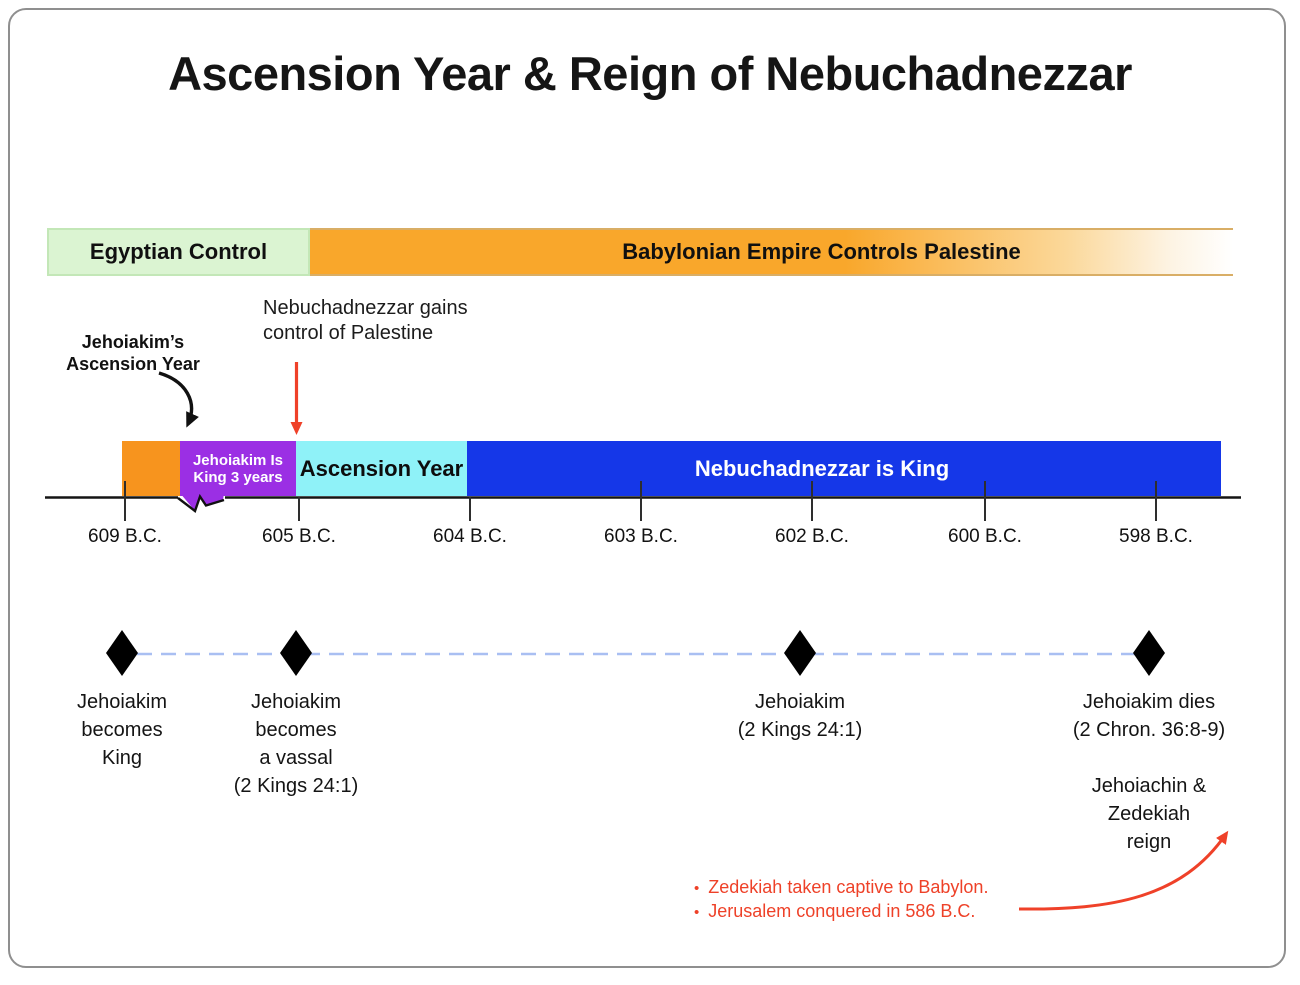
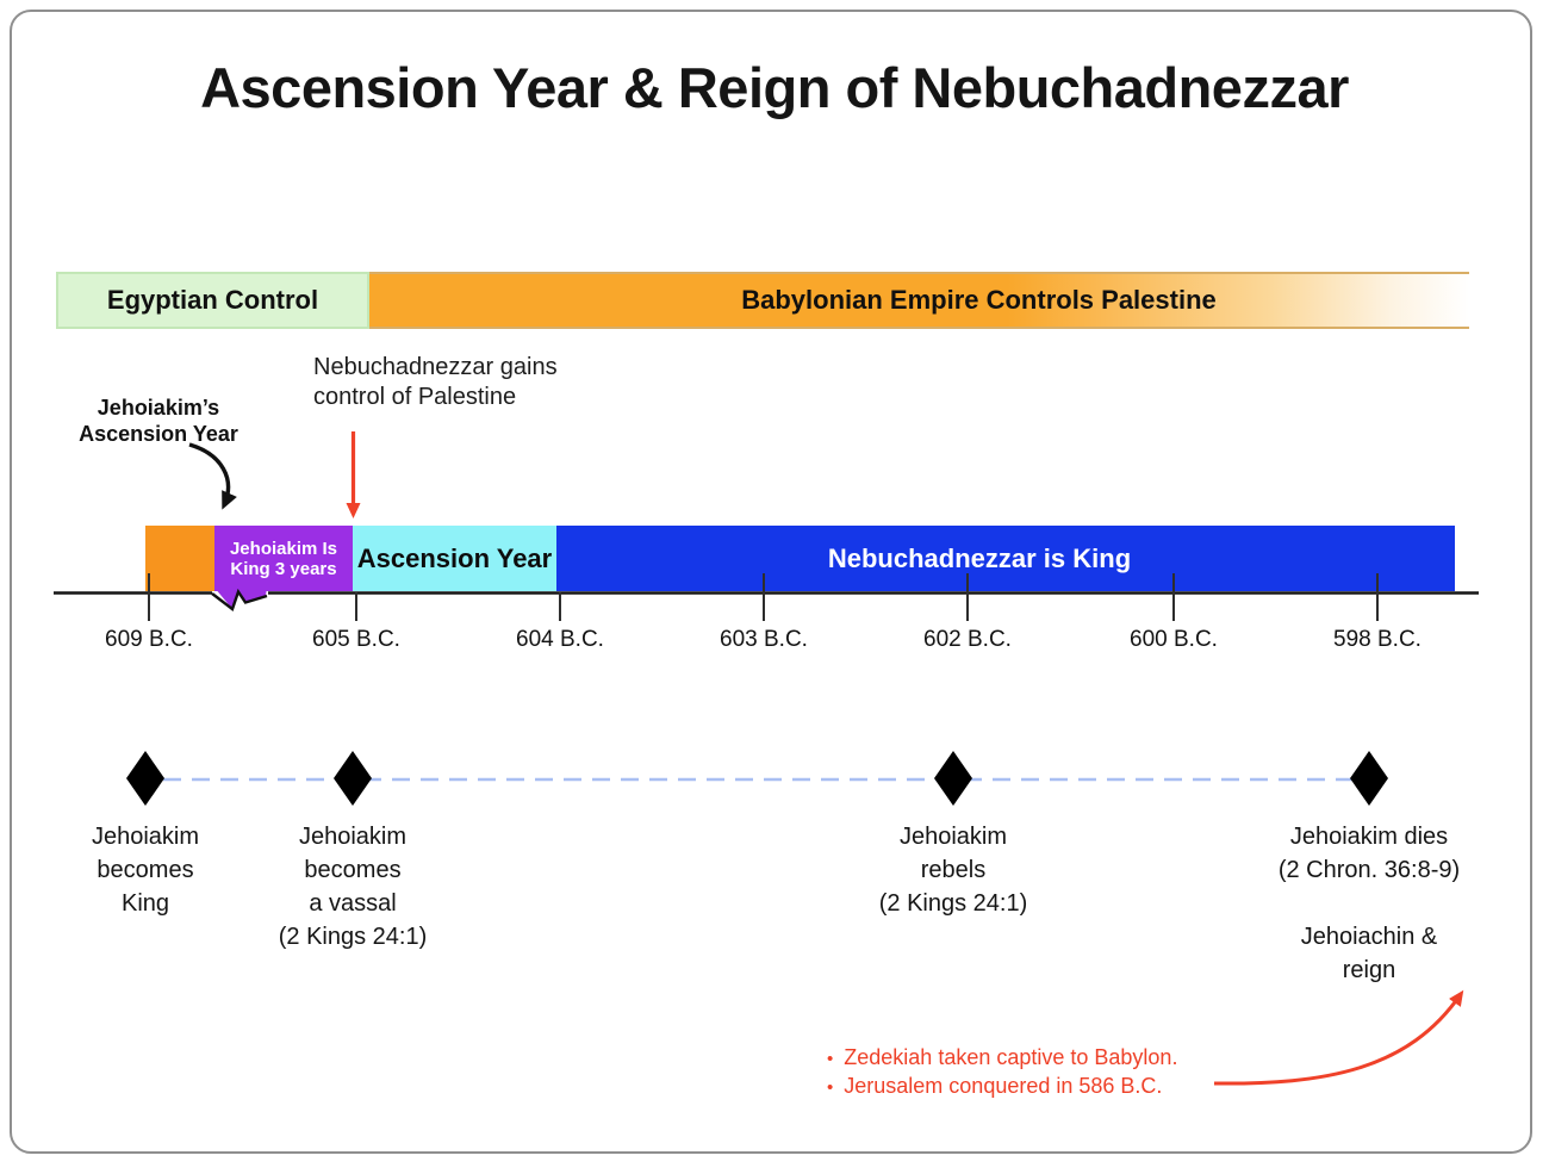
  Ascension Year & Reign of Nebuchadnezzar
  Egyptian Control
  Babylonian Empire Controls Palestine
  Jehoiakim’s
  Ascension Year
  Nebuchadnezzar gains
  control of Palestine
  Jehoiakim Is
  King 3 years
  Ascension Year
  Nebuchadnezzar is King
  609 B.C.
  605 B.C.
  604 B.C.
  603 B.C.
  602 B.C.
  600 B.C.
  598 B.C.
  Jehoiakim
  becomes
  King
  Jehoiakim
  becomes
  a vassal
  (2 Kings 24:1)
  Jehoiakim
+ rebels
  (2 Kings 24:1)
  Jehoiakim dies
  (2 Chron. 36:8-9)
  Jehoiachin &
- Zedekiah
  reign
  Zedekiah taken captive to Babylon.
  Jerusalem conquered in 586 B.C.
